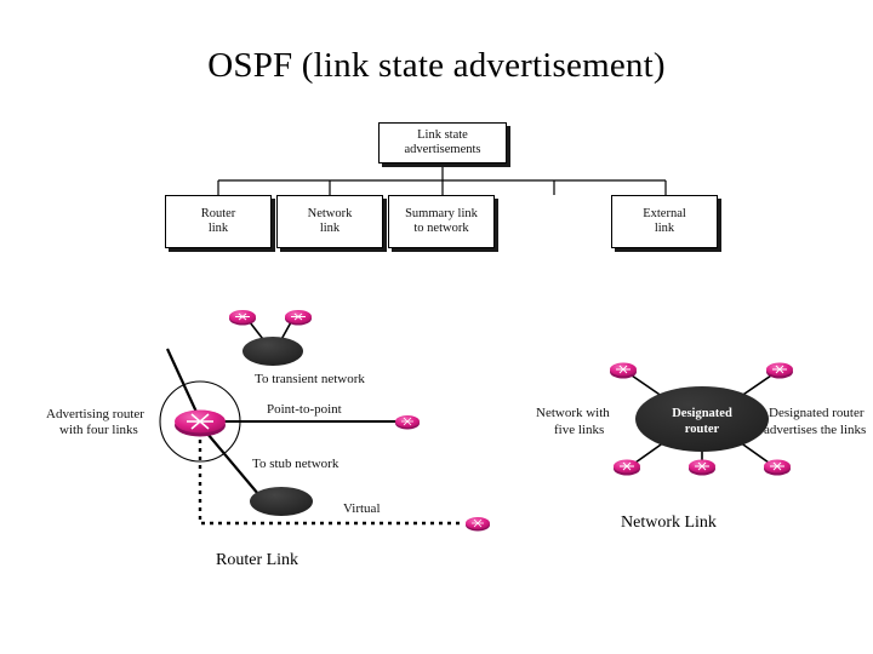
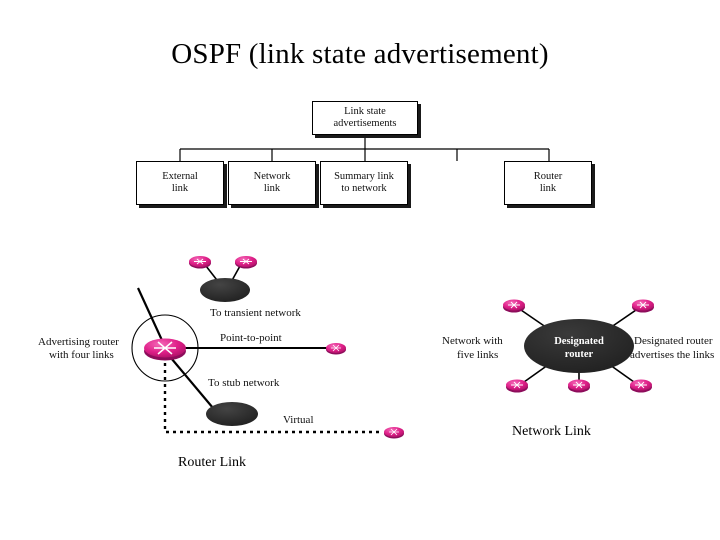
  OSPF (link state advertisement)
  Link state
  advertisements
- Router
+ External
  link
  Network
  link
  Summary link
  to network
- External
+ Router
  link
  Advertising router
  with four links
  To transient network
  Point-to-point
  To stub network
  Virtual
  Router Link
  Designated
  router
  Network with
  five links
  Designated router
  advertises the links
  Network Link
